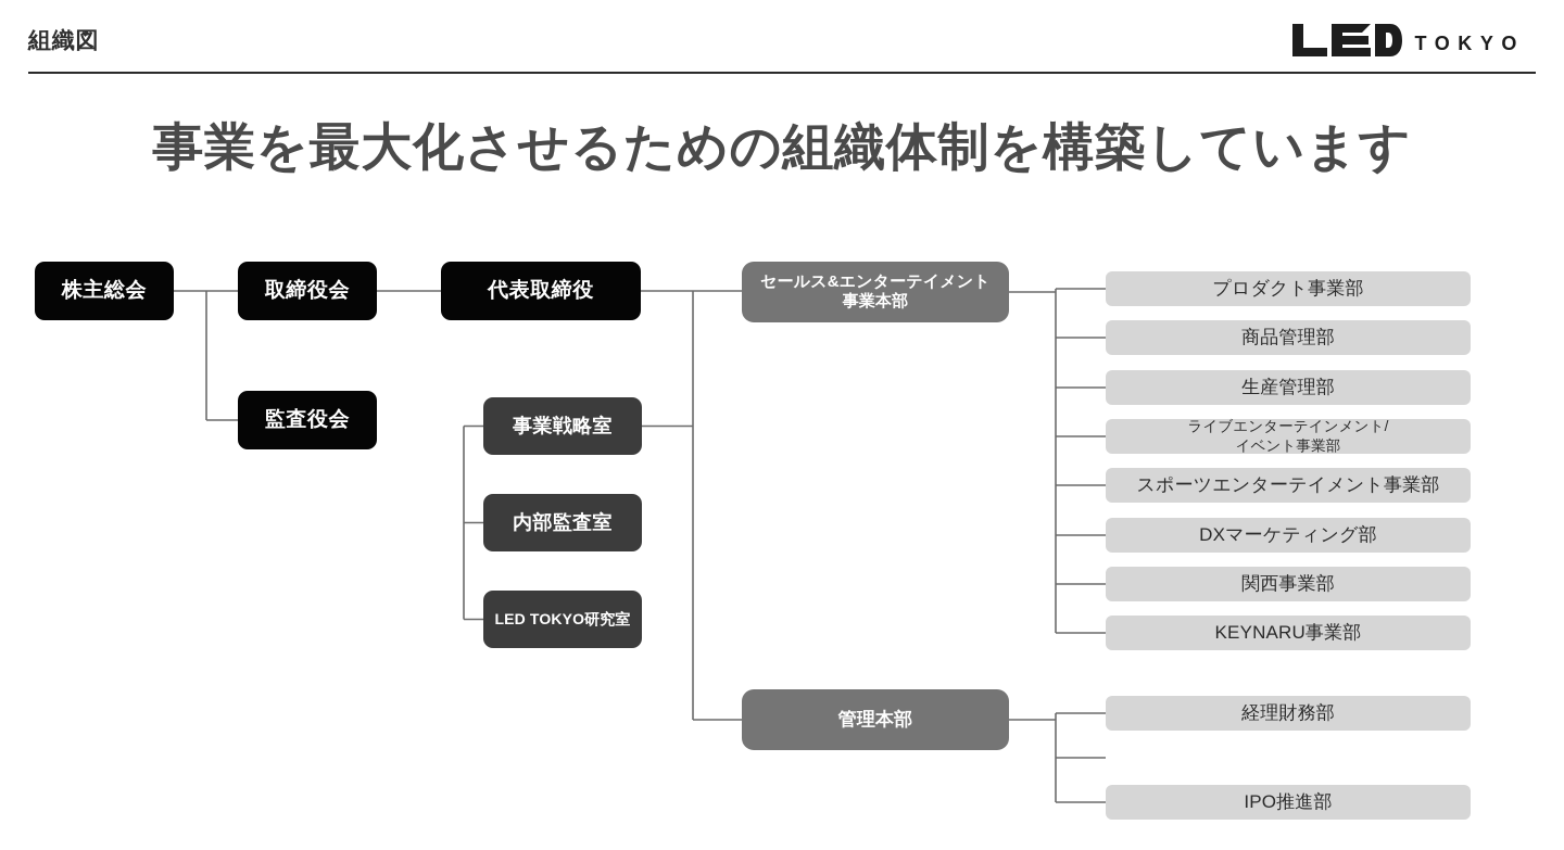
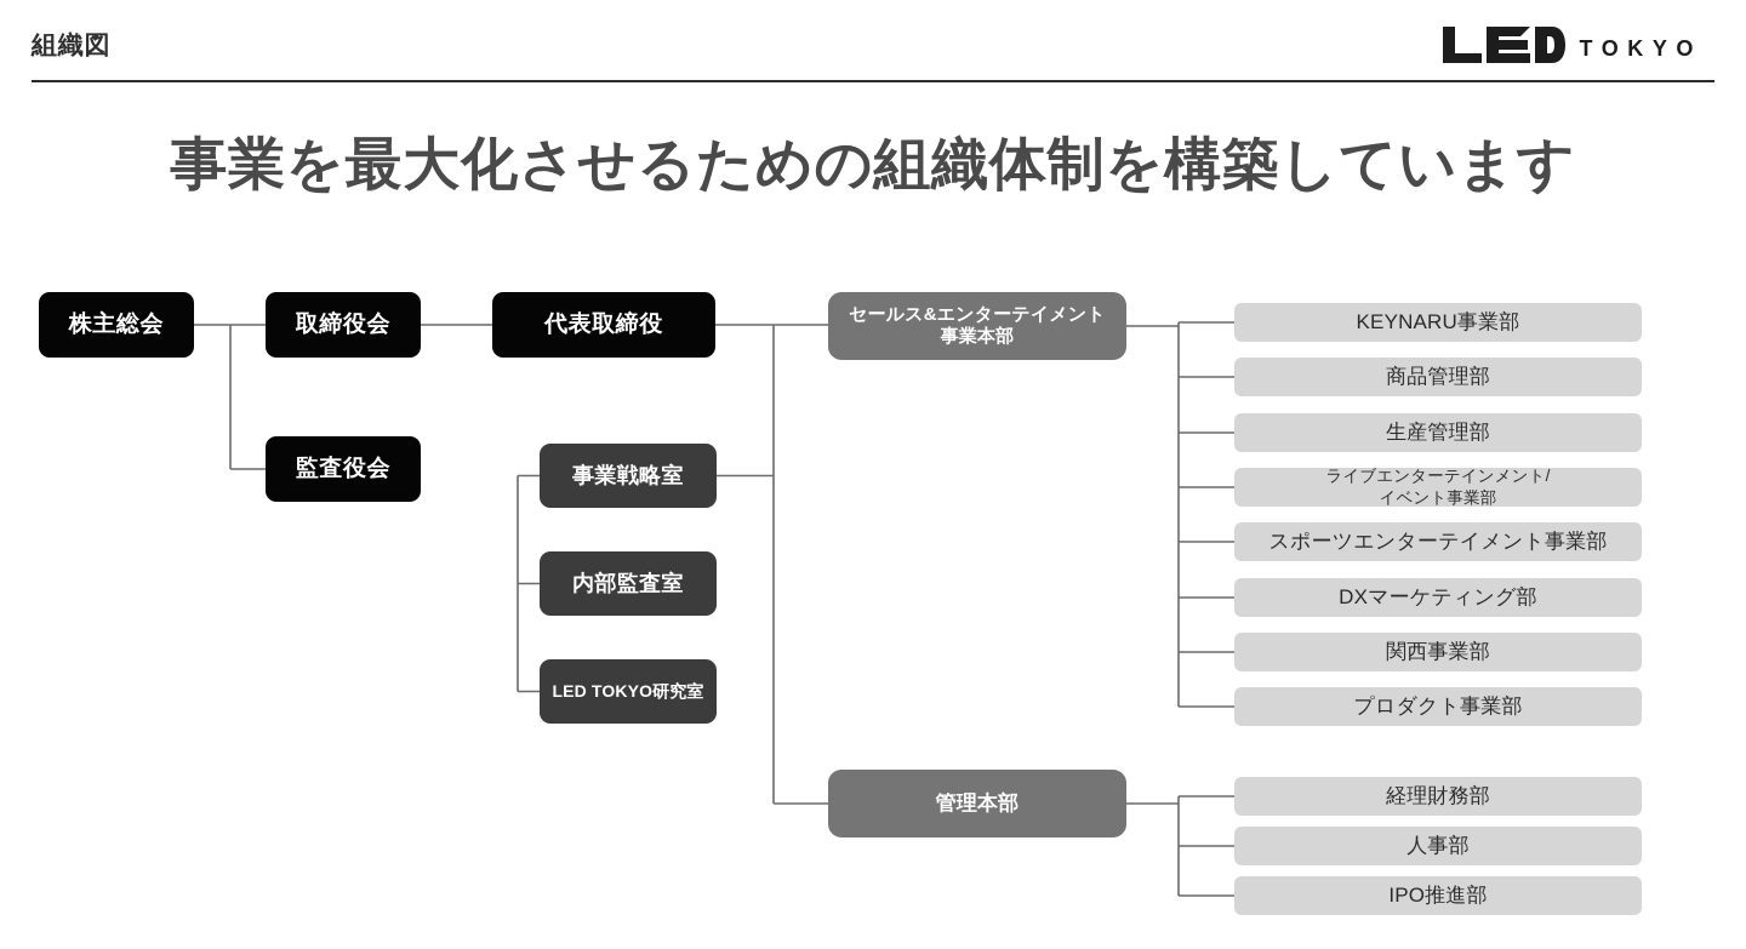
  組織図
  TOKYO
  事業を最大化させるための組織体制を構築しています
  株主総会
  取締役会
  代表取締役
  監査役会
  事業戦略室
  内部監査室
  LED TOKYO研究室
  セールス&エンターテイメント
  事業本部
- プロダクト事業部
+ KEYNARU事業部
  商品管理部
  生産管理部
  ライブエンターテインメント/
  イベント事業部
  スポーツエンターテイメント事業部
  DXマーケティング部
  関西事業部
- KEYNARU事業部
+ プロダクト事業部
  管理本部
  経理財務部
+ 人事部
  IPO推進部
